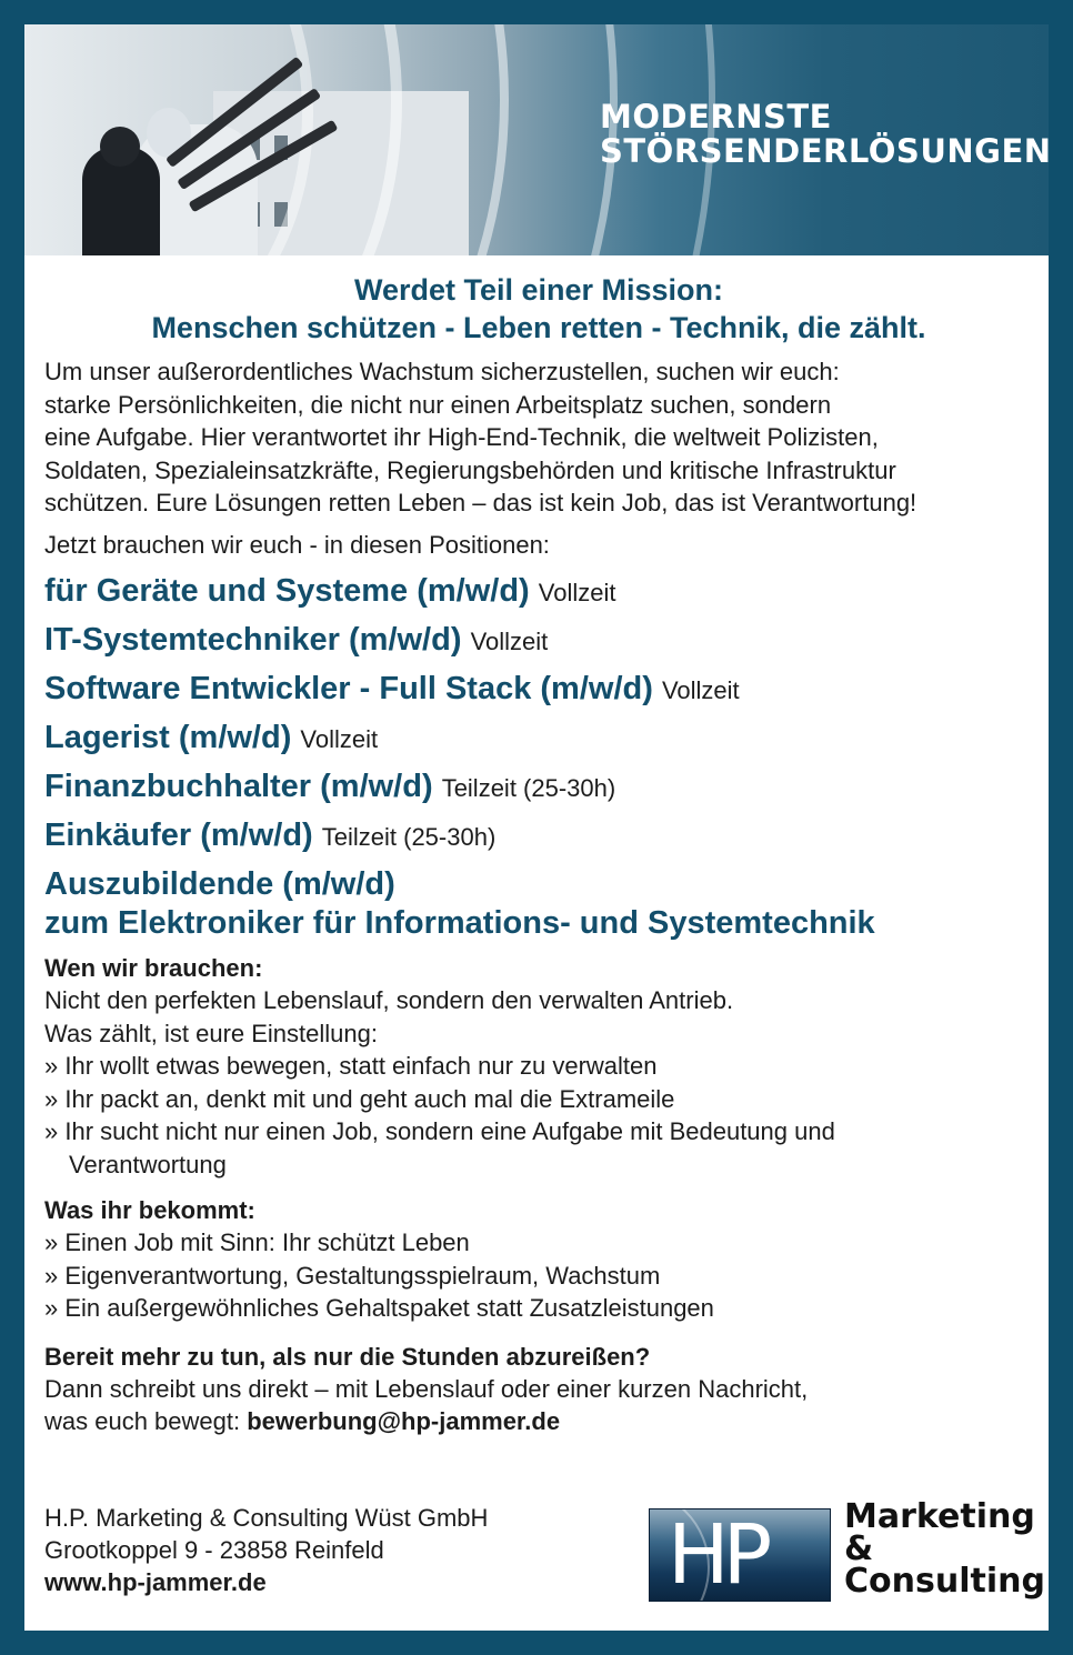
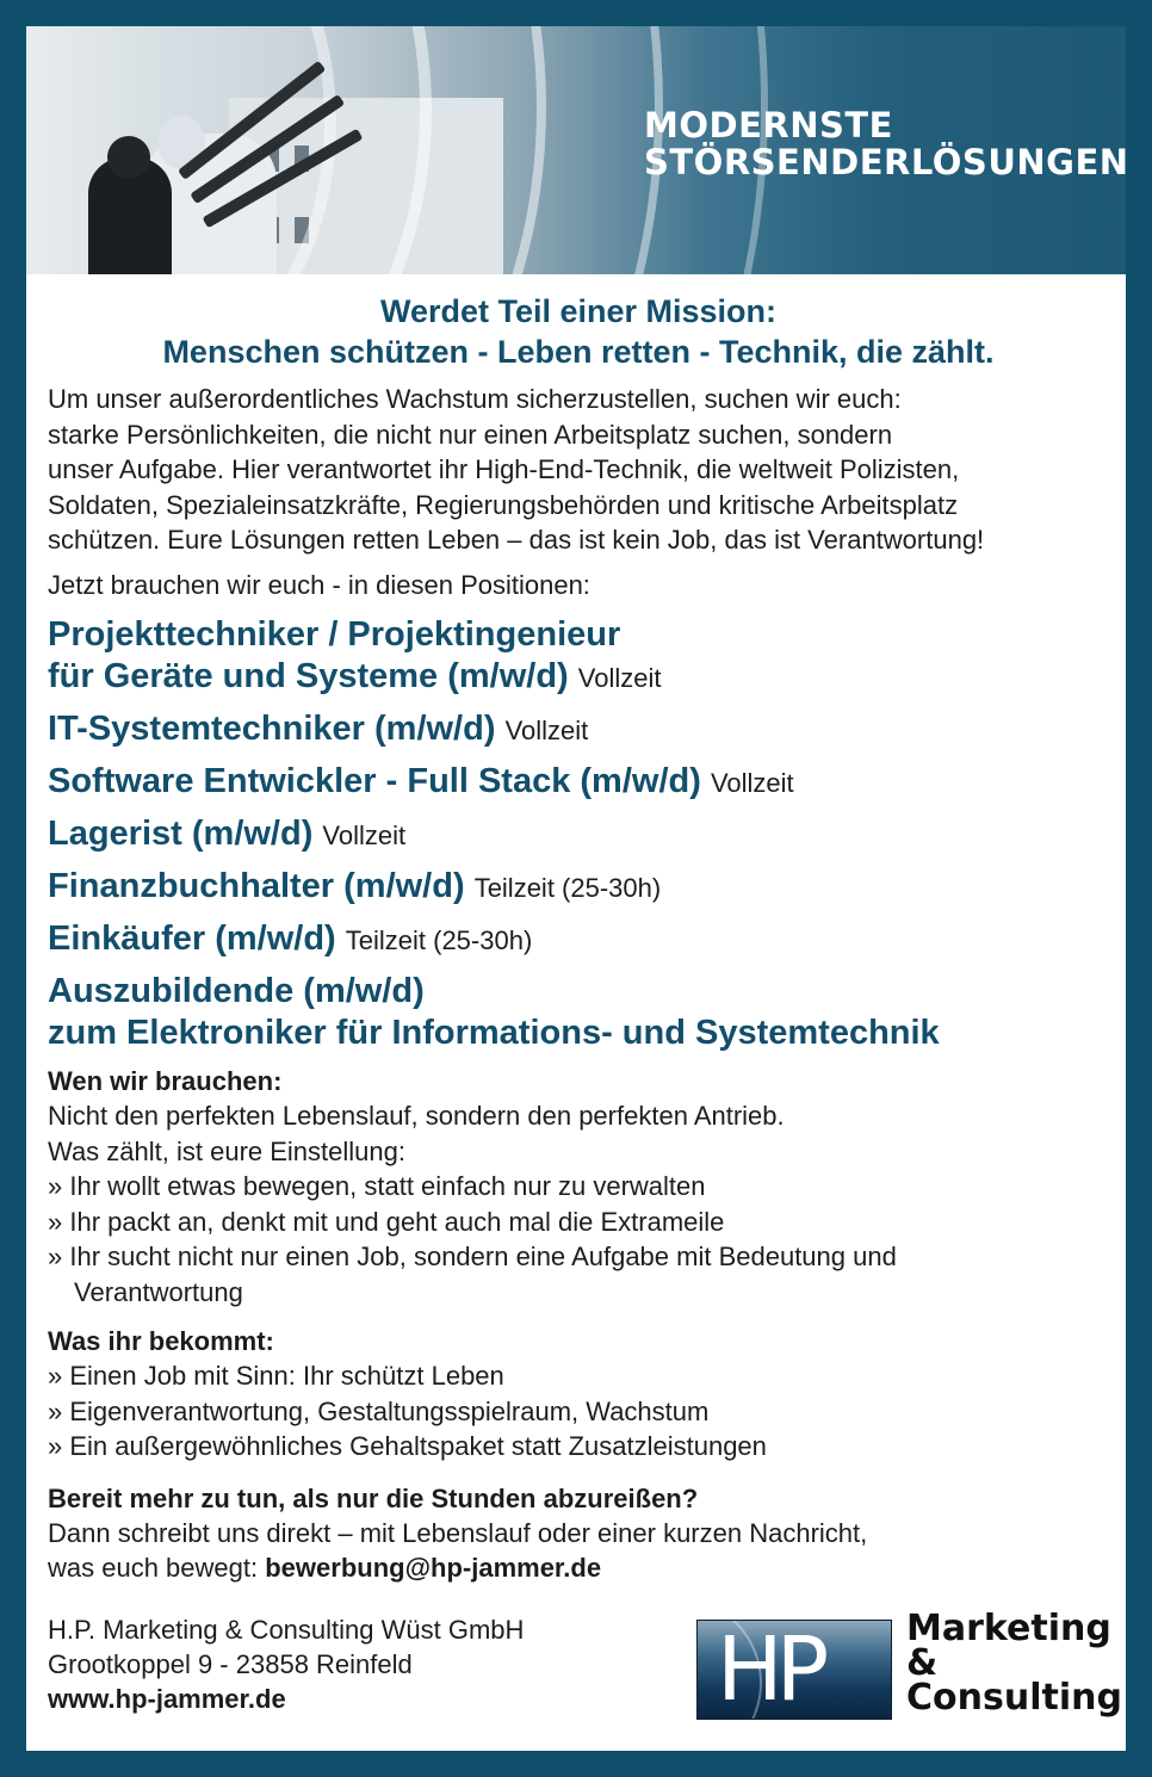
  MODERNSTE
  STÖRSENDERLÖSUNGEN
  Werdet Teil einer Mission:
  Menschen schützen - Leben retten - Technik, die zählt.
  Um unser außerordentliches Wachstum sicherzustellen, suchen wir euch:
  starke Persönlichkeiten, die nicht nur einen Arbeitsplatz suchen, sondern
- eine Aufgabe. Hier verantwortet ihr High-End-Technik, die weltweit Polizisten,
+ unser Aufgabe. Hier verantwortet ihr High-End-Technik, die weltweit Polizisten,
- Soldaten, Spezialeinsatzkräfte, Regierungsbehörden und kritische Infrastruktur
+ Soldaten, Spezialeinsatzkräfte, Regierungsbehörden und kritische Arbeitsplatz
  schützen. Eure Lösungen retten Leben – das ist kein Job, das ist Verantwortung!
  Jetzt brauchen wir euch - in diesen Positionen:
+ Projekttechniker / Projektingenieur
  für Geräte und Systeme (m/w/d) Vollzeit
  IT-Systemtechniker (m/w/d) Vollzeit
  Software Entwickler - Full Stack (m/w/d) Vollzeit
  Lagerist (m/w/d) Vollzeit
  Finanzbuchhalter (m/w/d) Teilzeit (25-30h)
  Einkäufer (m/w/d) Teilzeit (25-30h)
  Auszubildende (m/w/d)
  zum Elektroniker für Informations- und Systemtechnik
  Wen wir brauchen:
- Nicht den perfekten Lebenslauf, sondern den verwalten Antrieb.
+ Nicht den perfekten Lebenslauf, sondern den perfekten Antrieb.
  Was zählt, ist eure Einstellung:
  » Ihr wollt etwas bewegen, statt einfach nur zu verwalten
  » Ihr packt an, denkt mit und geht auch mal die Extrameile
  » Ihr sucht nicht nur einen Job, sondern eine Aufgabe mit Bedeutung und Verantwortung
  Was ihr bekommt:
  » Einen Job mit Sinn: Ihr schützt Leben
  » Eigenverantwortung, Gestaltungsspielraum, Wachstum
  » Ein außergewöhnliches Gehaltspaket statt Zusatzleistungen
  Bereit mehr zu tun, als nur die Stunden abzureißen?
  Dann schreibt uns direkt – mit Lebenslauf oder einer kurzen Nachricht,
  was euch bewegt: bewerbung@hp-jammer.de
  H.P. Marketing & Consulting Wüst GmbH
  Grootkoppel 9 - 23858 Reinfeld
  www.hp-jammer.de
  HP
  Marketing
  &
  Consulting
